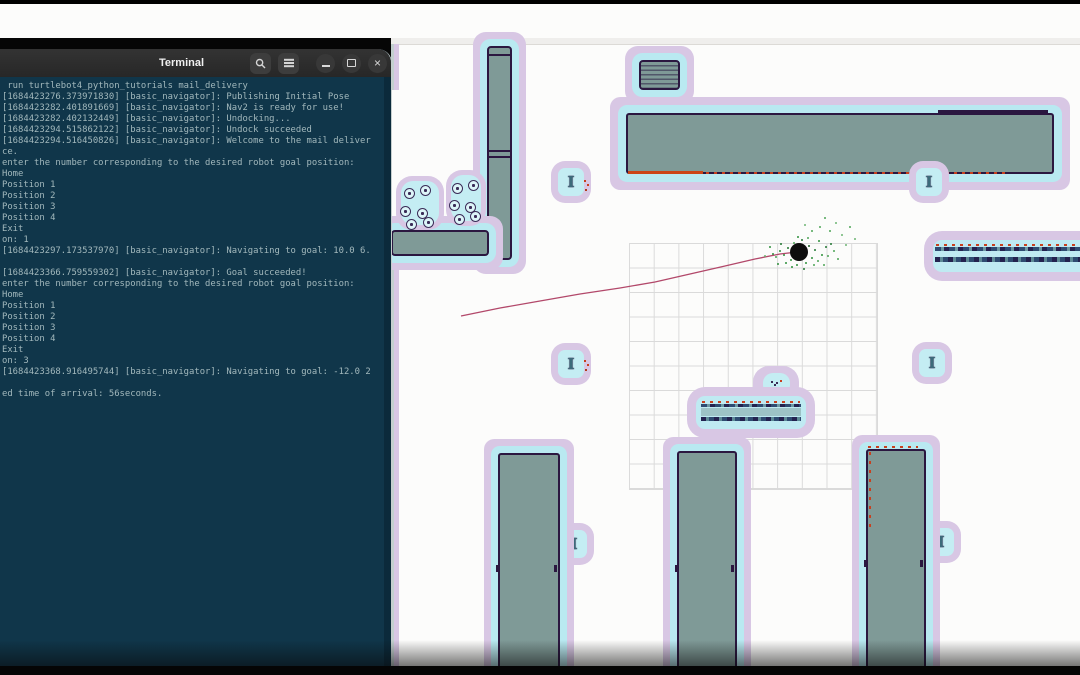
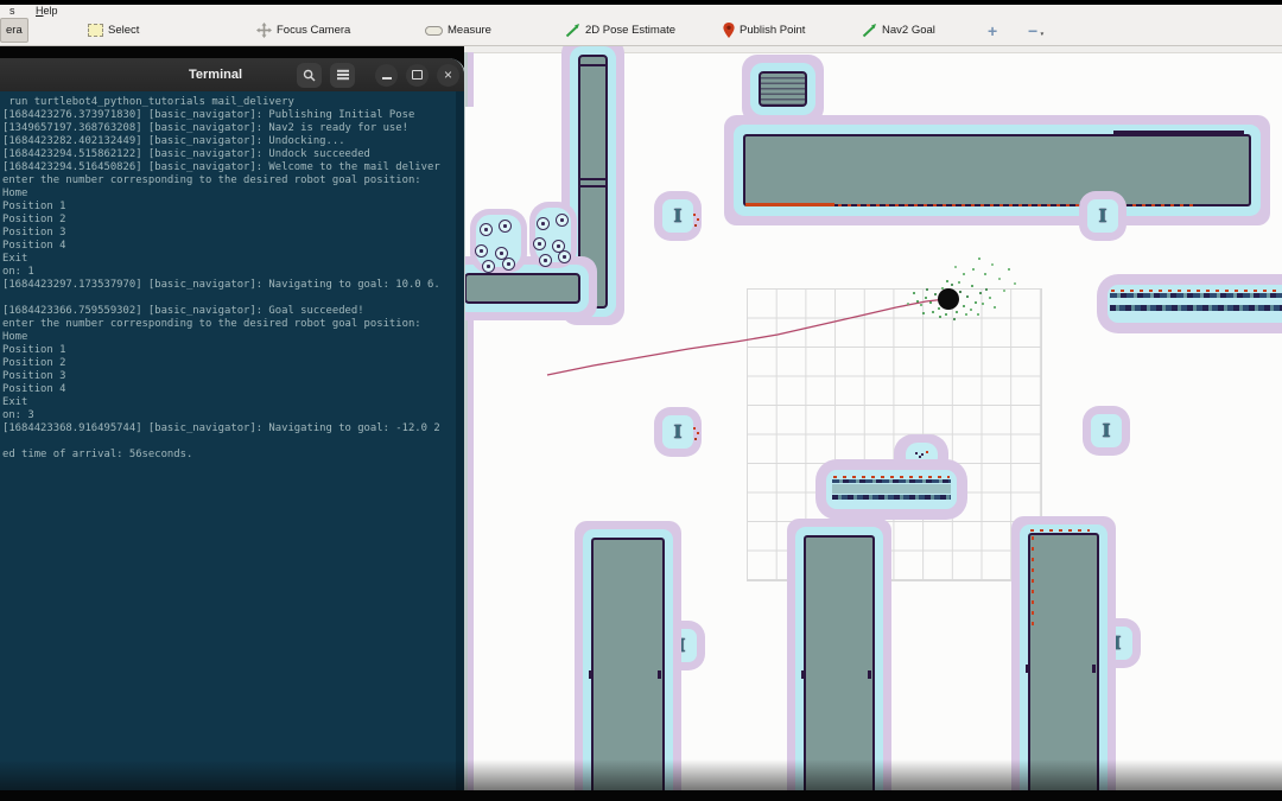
+ s
+ Help
+ era
+ Select
+ Focus Camera
+ Measure
+ 2D Pose Estimate
+ Publish Point
+ Nav2 Goal
+ +
+ −
  I
  I
  I
  I
  I
  I
  Terminal
  ×
  run turtlebot4_python_tutorials mail_delivery
  [1684423276.373971830] [basic_navigator]: Publishing Initial Pose
- [1684423282.401891669] [basic_navigator]: Nav2 is ready for use!
+ [1349657197.368763208] [basic_navigator]: Nav2 is ready for use!
  [1684423282.402132449] [basic_navigator]: Undocking...
  [1684423294.515862122] [basic_navigator]: Undock succeeded
  [1684423294.516450826] [basic_navigator]: Welcome to the mail deliver
- ce.
  enter the number corresponding to the desired robot goal position:
  Home
  Position 1
  Position 2
  Position 3
  Position 4
  Exit
  on: 1
  [1684423297.173537970] [basic_navigator]: Navigating to goal: 10.0 6.
  [1684423366.759559302] [basic_navigator]: Goal succeeded!
  enter the number corresponding to the desired robot goal position:
  Home
  Position 1
  Position 2
  Position 3
  Position 4
  Exit
  on: 3
  [1684423368.916495744] [basic_navigator]: Navigating to goal: -12.0 2
  ed time of arrival: 56seconds.
